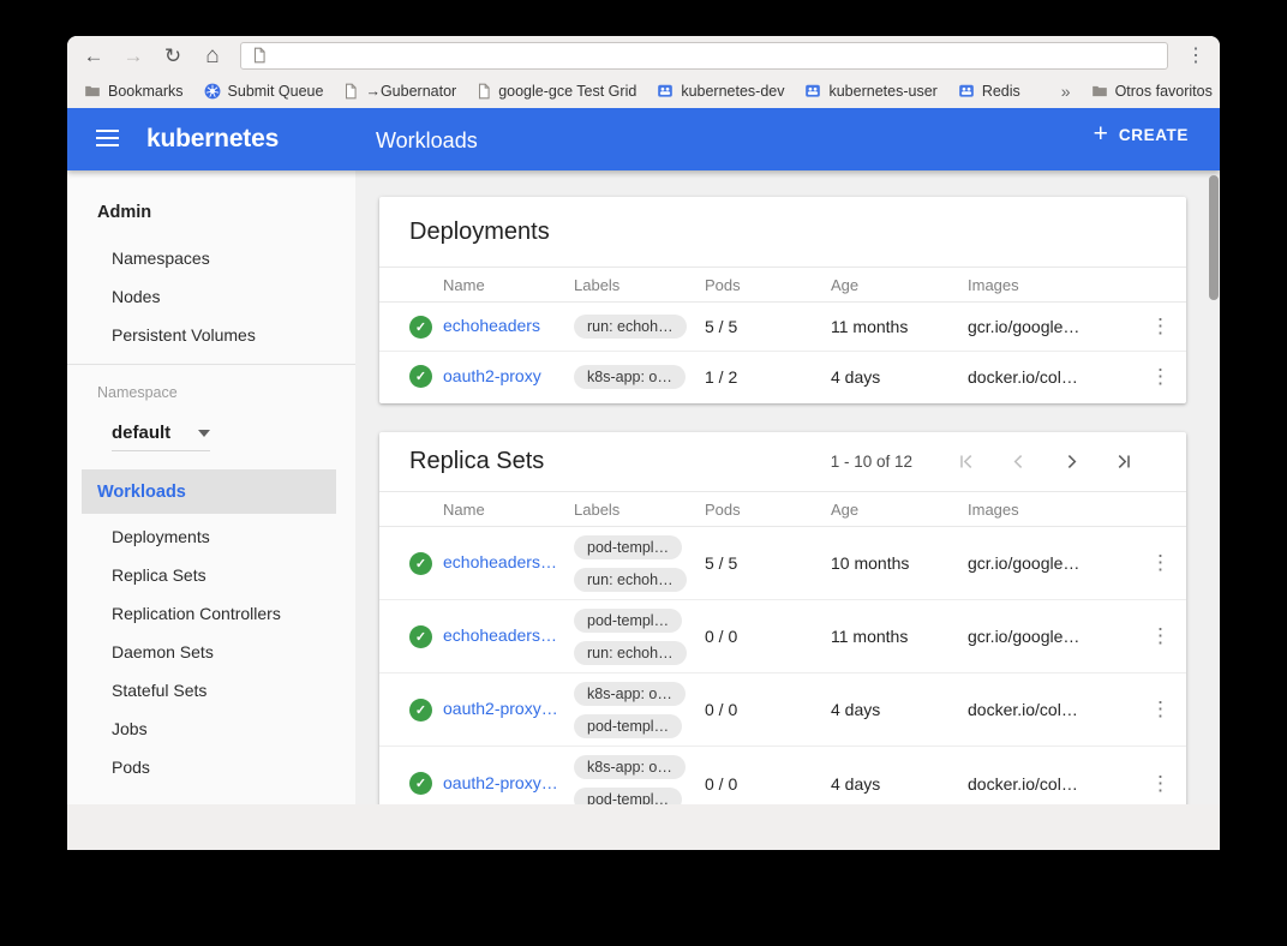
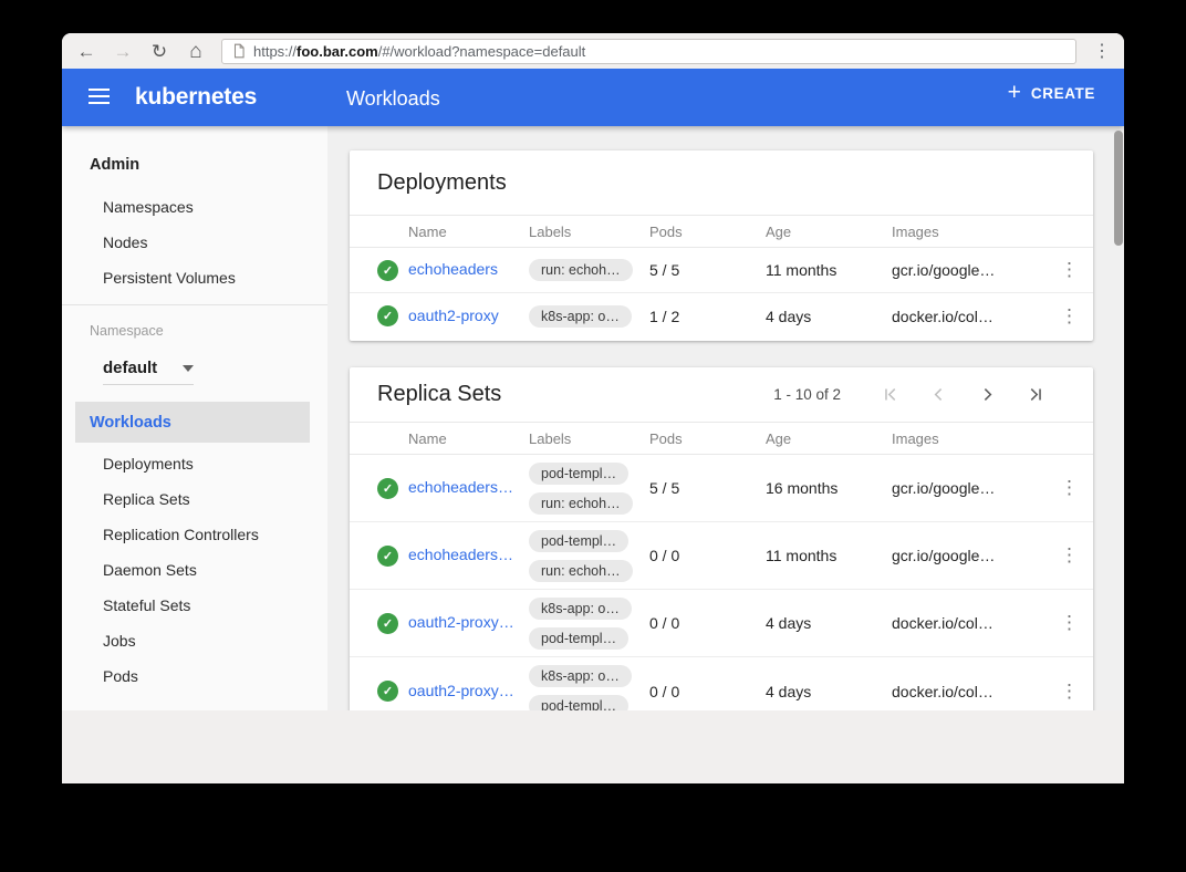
  ←
  →
  ↻
  ⌂
+ https://foo.bar.com/#/workload?namespace=default
  ⋮
- Bookmarks
- Submit Queue
- →Gubernator
- google-gce Test Grid
- kubernetes-dev
- kubernetes-user
- Redis
- »
- Otros favoritos
  kubernetes
  Workloads
  +
  CREATE
  Admin
  Namespaces
  Nodes
  Persistent Volumes
  Namespace
  default
  Workloads
  Deployments
  Replica Sets
  Replication Controllers
  Daemon Sets
  Stateful Sets
  Jobs
  Pods
  Deployments
  Name
  Labels
  Pods
  Age
  Images
  ✓
  echoheaders
  run: echoh…
  5 / 5
  11 months
  gcr.io/google…
  ⋮
  ✓
  oauth2-proxy
  k8s-app: o…
  1 / 2
  4 days
  docker.io/col…
  ⋮
  Replica Sets
- 1 - 10 of 12
+ 1 - 10 of 2
  Name
  Labels
  Pods
  Age
  Images
  ✓
  echoheaders…
  pod-templ…
  run: echoh…
  5 / 5
- 10 months
+ 16 months
  gcr.io/google…
  ⋮
  ✓
  echoheaders…
  pod-templ…
  run: echoh…
  0 / 0
  11 months
  gcr.io/google…
  ⋮
  ✓
  oauth2-proxy…
  k8s-app: o…
  pod-templ…
  0 / 0
  4 days
  docker.io/col…
  ⋮
  ✓
  oauth2-proxy…
  k8s-app: o…
  pod-templ…
  0 / 0
  4 days
  docker.io/col…
  ⋮
